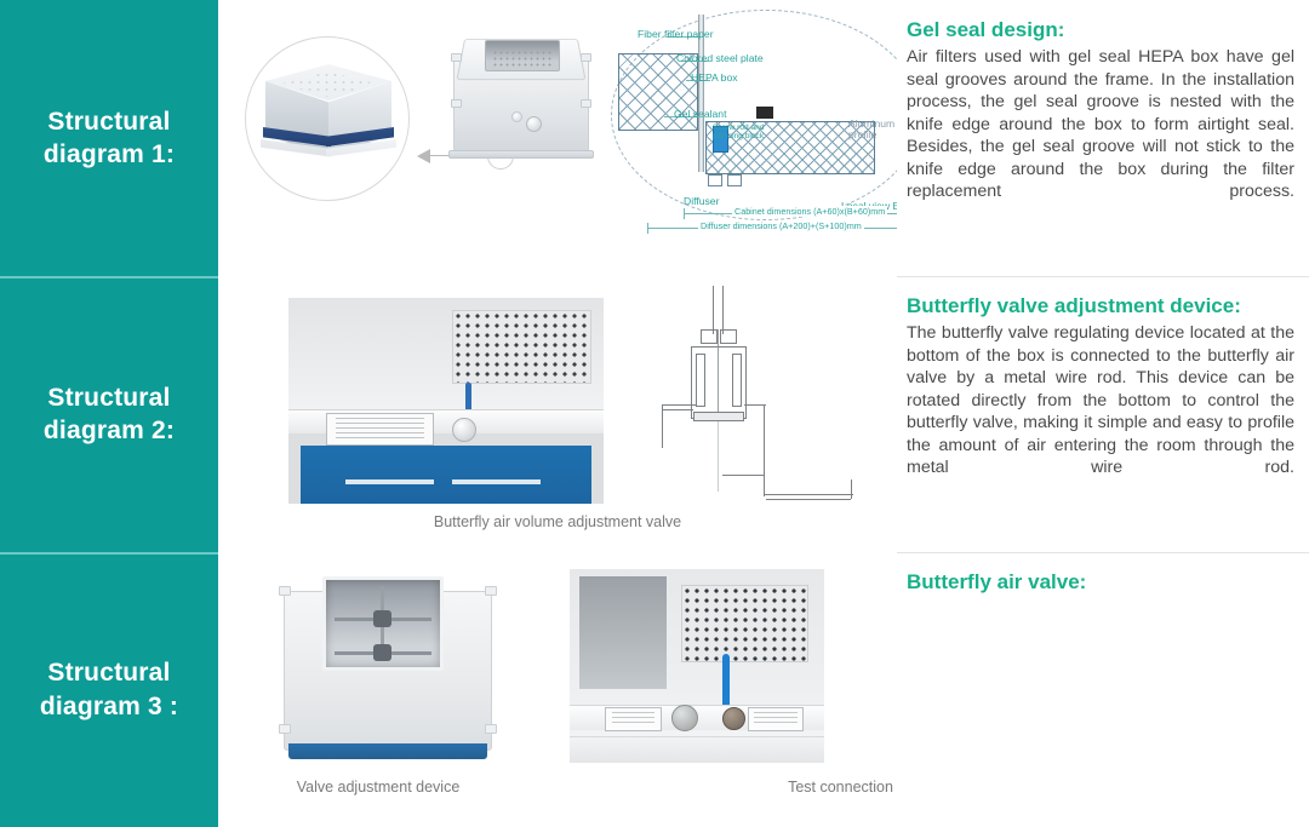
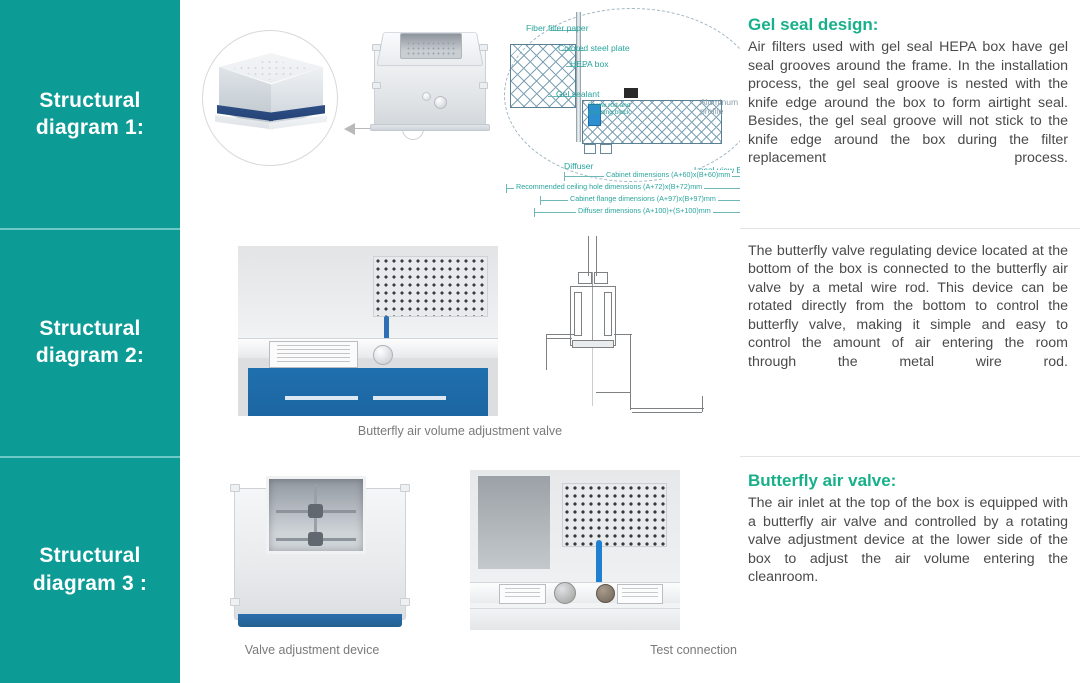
  Structural
  diagram 1:
  Fiber filter paper
  Colored steel plate
  HEPA box
  Gel sealant
  Aluminum profile
  Diffuser
  Cabinet dimensions (A+60)x(B+60)mm
+ Recommended ceiling hole dimensions (A+72)x(B+72)mm
+ Cabinet flange dimensions (A+97)x(B+97)mm
- Diffuser dimensions (A+200)+(S+100)mm
+ Diffuser dimensions (A+100)+(S+100)mm
  Gel seal design:
  Air filters used with gel seal HEPA box have gel seal grooves around the frame. In the installation process, the gel seal groove is nested with the knife edge around the box to form airtight seal. Besides, the gel seal groove will not stick to the knife edge around the box during the filter replacement process.
  Structural
  diagram 2:
  Butterfly air volume adjustment valve
- Butterfly valve adjustment device:
- The butterfly valve regulating device located at the bottom of the box is connected to the butterfly air valve by a metal wire rod. This device can be rotated directly from the bottom to control the butterfly valve, making it simple and easy to profile the amount of air entering the room through the metal wire rod.
+ The butterfly valve regulating device located at the bottom of the box is connected to the butterfly air valve by a metal wire rod. This device can be rotated directly from the bottom to control the butterfly valve, making it simple and easy to control the amount of air entering the room through the metal wire rod.
  Structural
  diagram 3 :
  Valve adjustment device
  Test connection
  Butterfly air valve:
+ The air inlet at the top of the box is equipped with a butterfly air valve and controlled by a rotating valve adjustment device at the lower side of the box to adjust the air volume entering the cleanroom.
